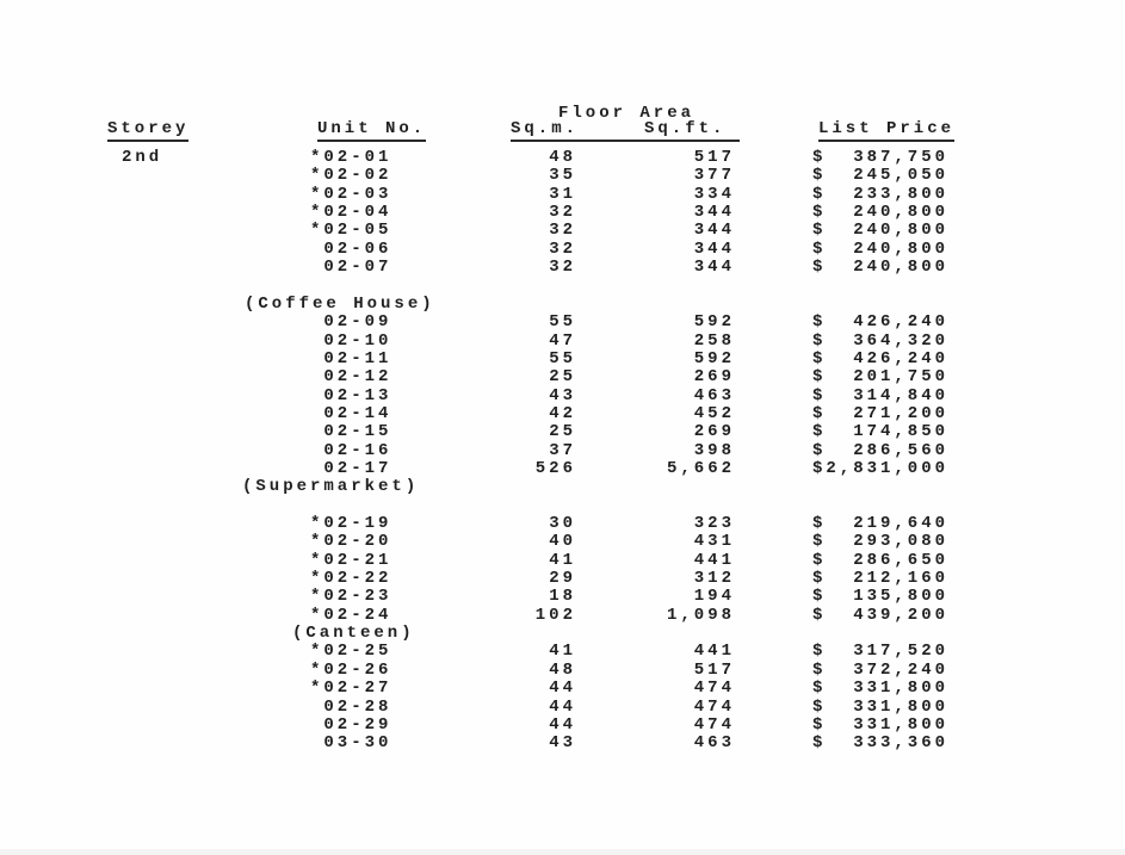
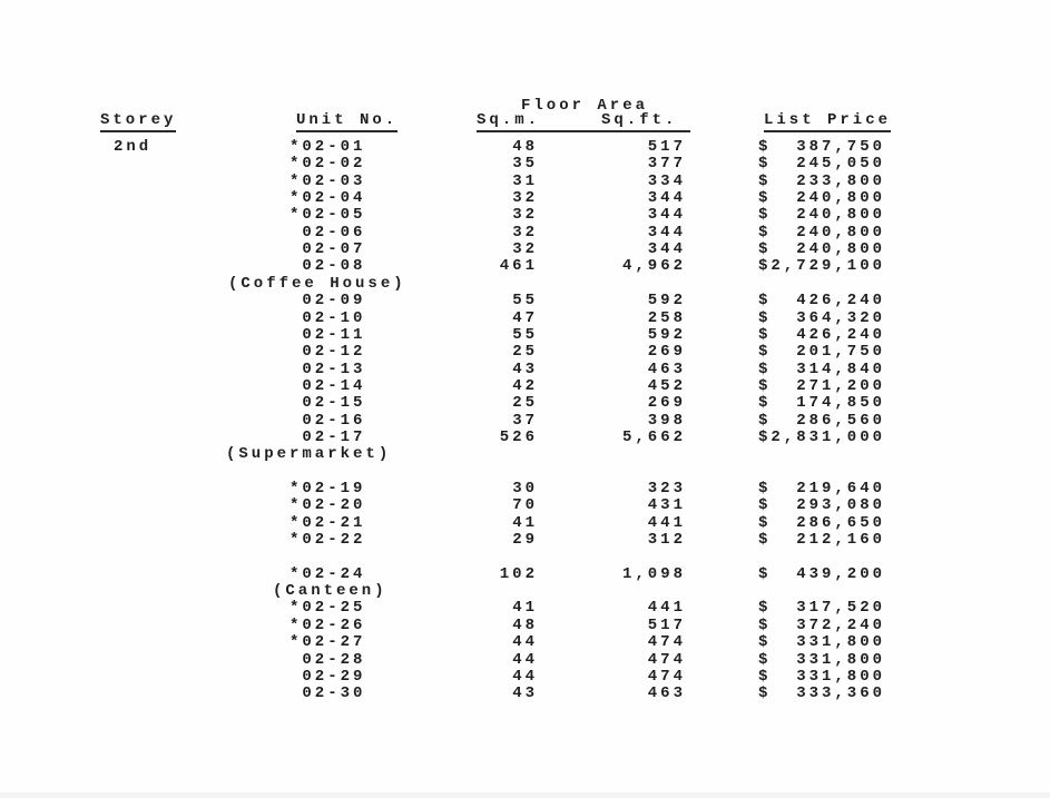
  Floor Area
  Storey
  Unit No.
  Sq.m.
  Sq.ft.
  List Price
  2nd
  *02-01
  48
  517
  $ 387,750
  *02-02
  35
  377
  $ 245,050
  *02-03
  31
  334
  $ 233,800
  *02-04
  32
  344
  $ 240,800
  *02-05
  32
  344
  $ 240,800
  02-06
  32
  344
  $ 240,800
  02-07
  32
  344
  $ 240,800
+ 02-08
+ 461
+ 4,962
+ $2,729,100
  (Coffee House)
  02-09
  55
  592
  $ 426,240
  02-10
  47
  258
  $ 364,320
  02-11
  55
  592
  $ 426,240
  02-12
  25
  269
  $ 201,750
  02-13
  43
  463
  $ 314,840
  02-14
  42
  452
  $ 271,200
  02-15
  25
  269
  $ 174,850
  02-16
  37
  398
  $ 286,560
  02-17
  526
  5,662
  $2,831,000
  (Supermarket)
  *02-19
  30
  323
  $ 219,640
  *02-20
- 40
+ 70
  431
  $ 293,080
  *02-21
  41
  441
  $ 286,650
  *02-22
  29
  312
  $ 212,160
- *02-23
- 18
- 194
- $ 135,800
  *02-24
  102
  1,098
  $ 439,200
  (Canteen)
  *02-25
  41
  441
  $ 317,520
  *02-26
  48
  517
  $ 372,240
  *02-27
  44
  474
  $ 331,800
  02-28
  44
  474
  $ 331,800
  02-29
  44
  474
  $ 331,800
- 03-30
+ 02-30
  43
  463
  $ 333,360
